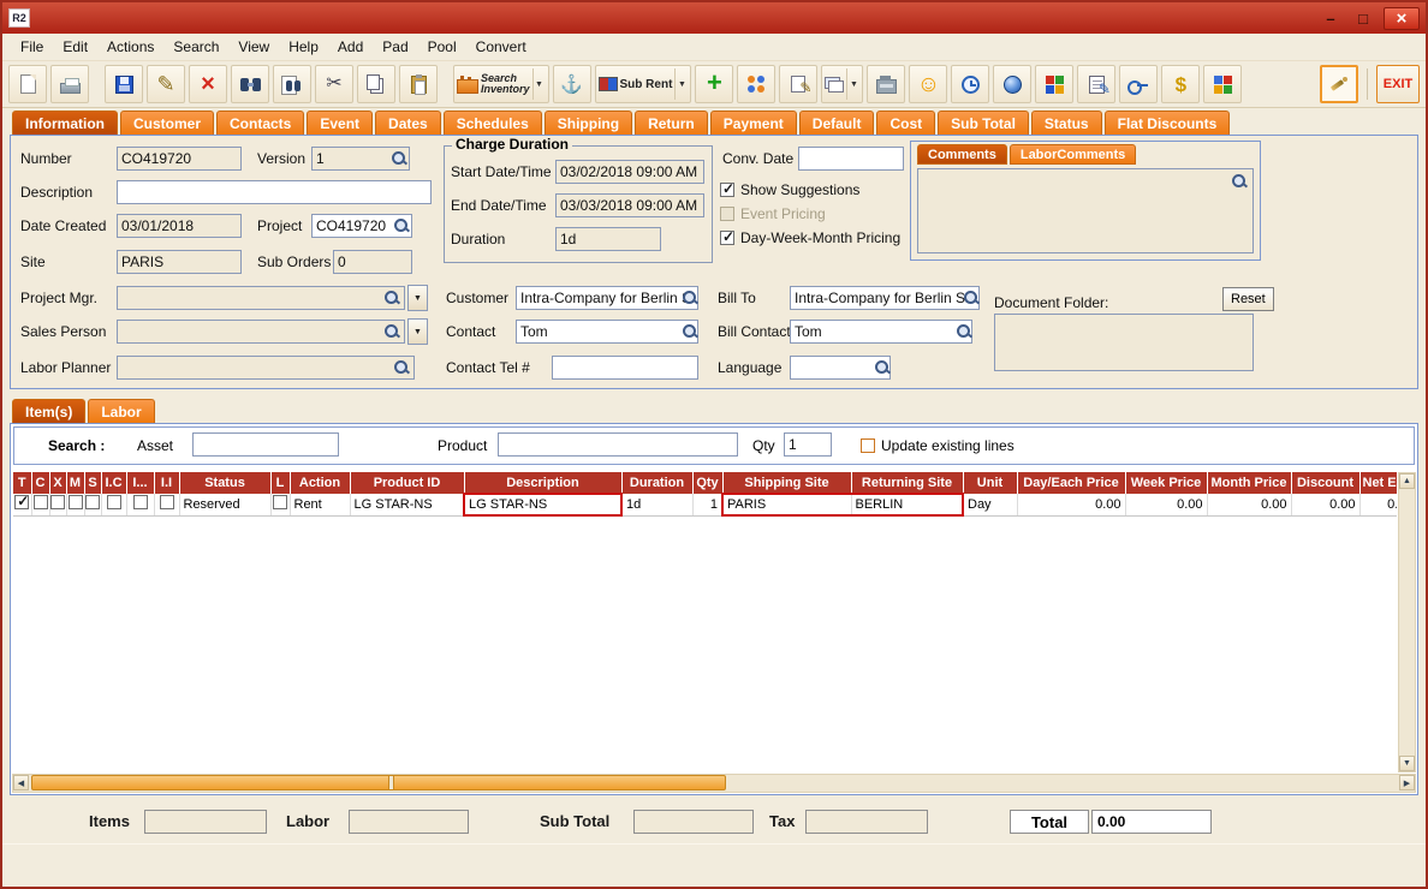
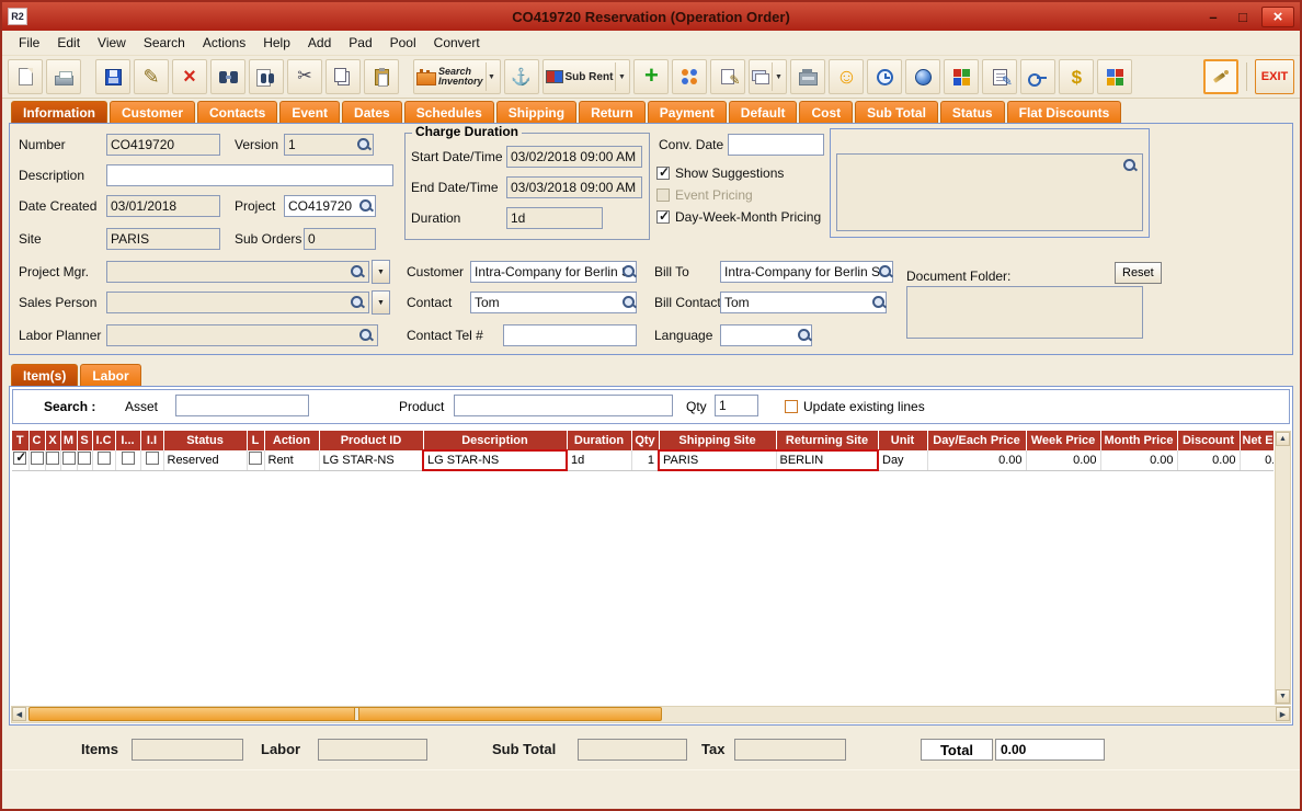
  R2
+ CO419720 Reservation (Operation Order)
  File
  Edit
- Actions
+ View
  Search
- View
+ Actions
  Help
  Add
  Pad
  Pool
  Convert
  Search
  Inventory
  Sub Rent
  EXIT
  Information
  Customer
  Contacts
  Event
  Dates
  Schedules
  Shipping
  Return
  Payment
  Default
  Cost
  Sub Total
  Status
  Flat Discounts
  Number
  CO419720
  Version
  1
  Description
  Date Created
  03/01/2018
  Project
  CO419720
  Site
  PARIS
  Sub Orders
  0
  Project Mgr.
  Sales Person
  Labor Planner
  Charge Duration
  Start Date/Time
  03/02/2018 09:00 AM
  End Date/Time
  03/03/2018 09:00 AM
  Duration
  1d
  Conv. Date
  Show Suggestions
  Event Pricing
  Day-Week-Month Pricing
  Customer
  Intra-Company for Berlin
  Bill To
  Intra-Company for Berlin S
  Contact
  Tom
  Bill Contac
  Tom
  Contact Tel #
  Language
- Comments
- LaborComments
  Document Folder:
  Reset
  Item(s)
  Labor
  Search :
  Asset
  Product
  Qty
  1
  Update existing lines
  T	C	X	M	S	I.C	I...	I.I	Status	L	Action	Product ID	Description	Duration	Qty	Shipping Site	Returning Site	Unit	Day/Each Price	Week Price	Month Price	Discount	Net E
  								Reserved		Rent	LG STAR-NS	LG STAR-NS	1d	1	PARIS	BERLIN	Day	0.00	0.00	0.00	0.00	0.
  Items
  Labor
  Sub Total
  Tax
  Total
  0.00
